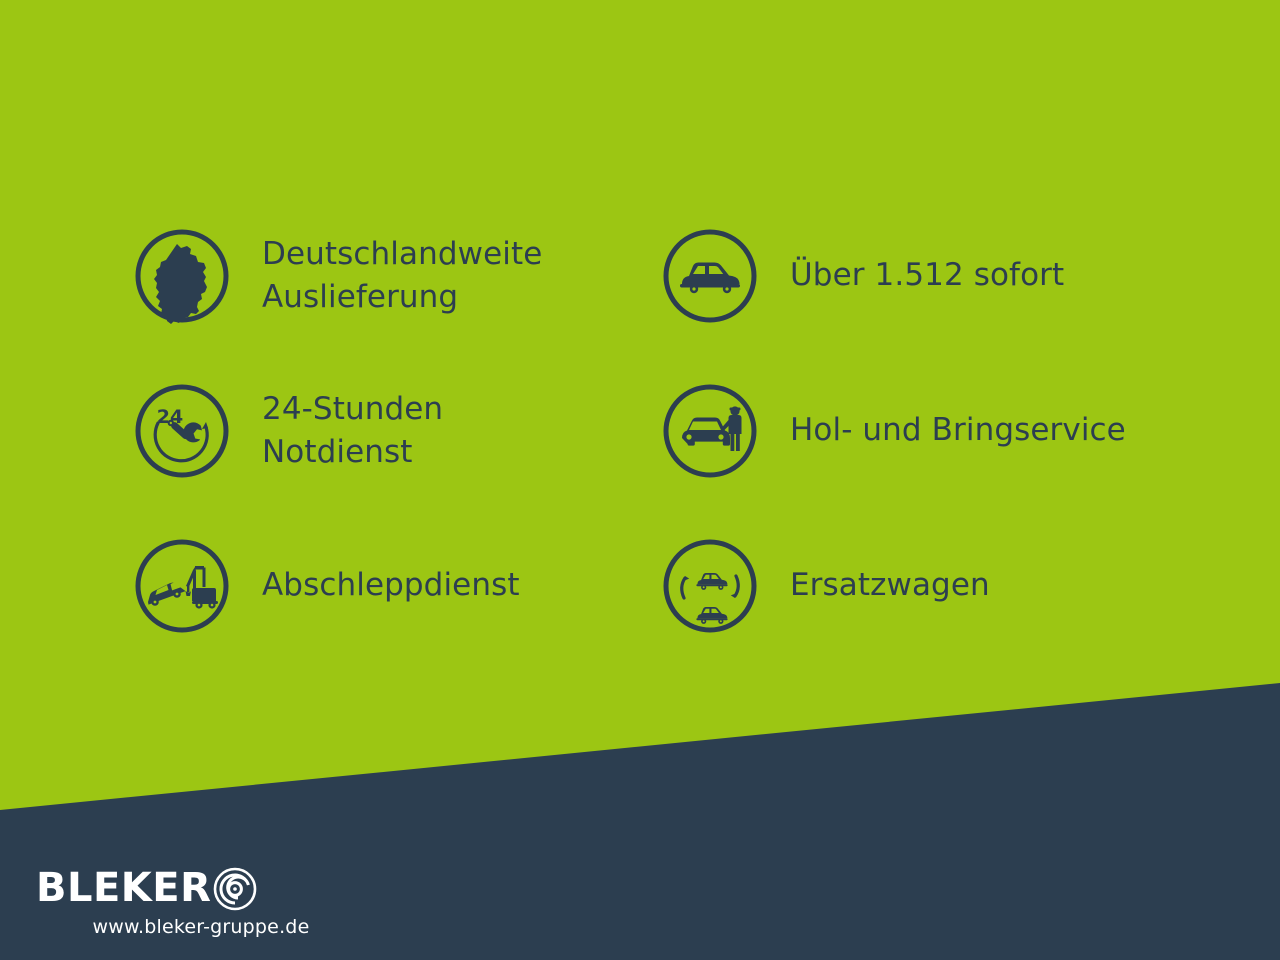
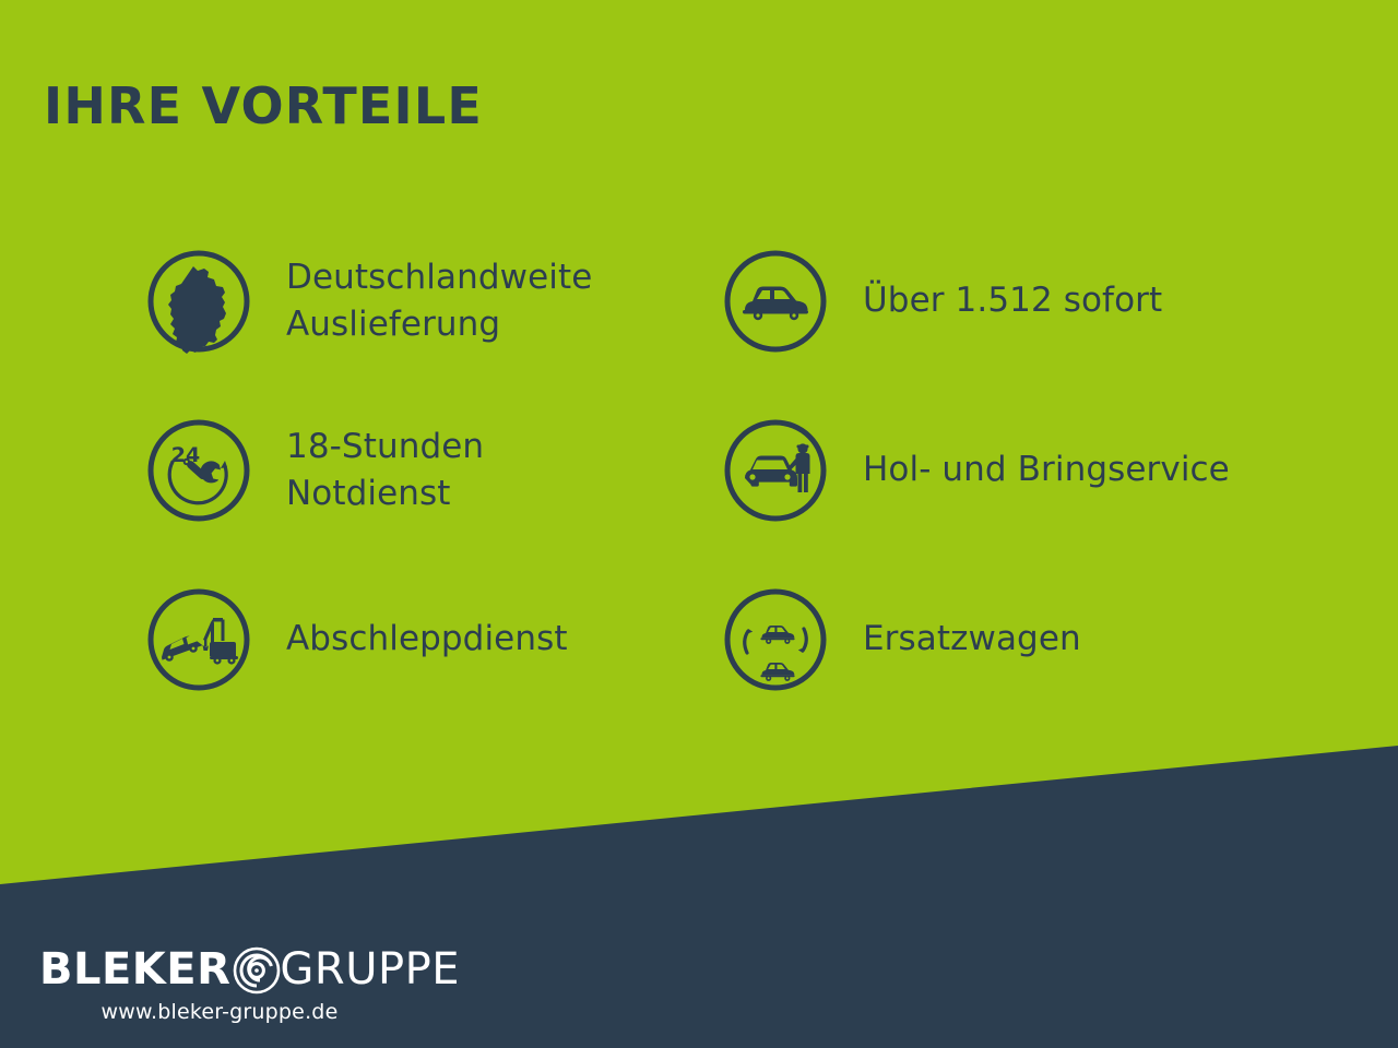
+ IHRE VORTEILE
  Deutschlandweite
  Auslieferung
  Über 1.512 sofort
  24
- 24-Stunden
+ 18-Stunden
  Notdienst
  Hol- und Bringservice
  Abschleppdienst
  Ersatzwagen
  BLEKER
+ GRUPPE
  www.bleker-gruppe.de
